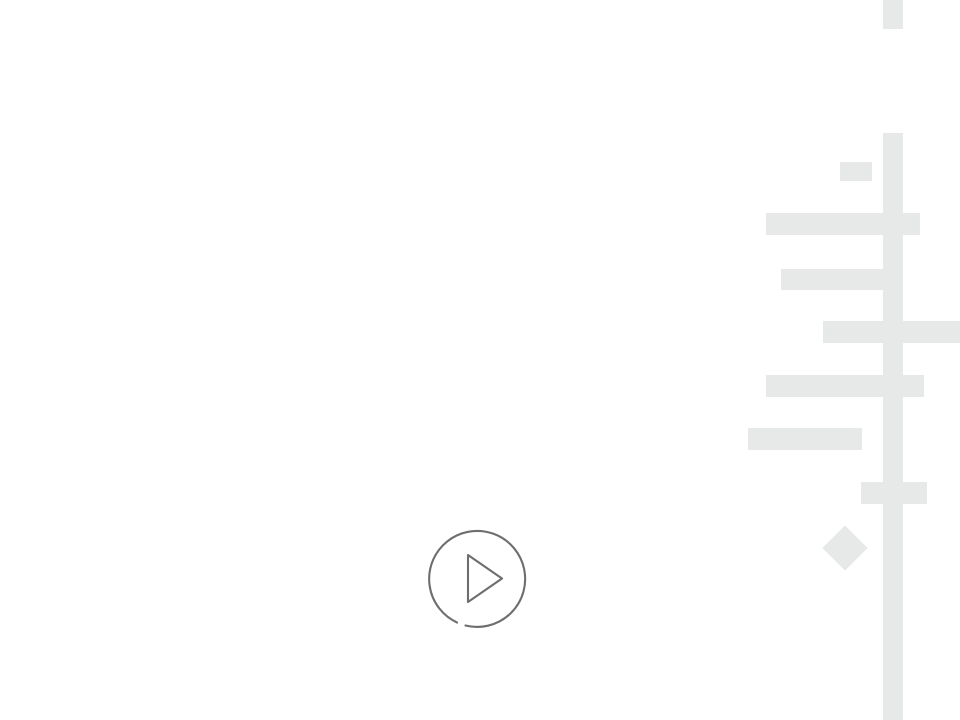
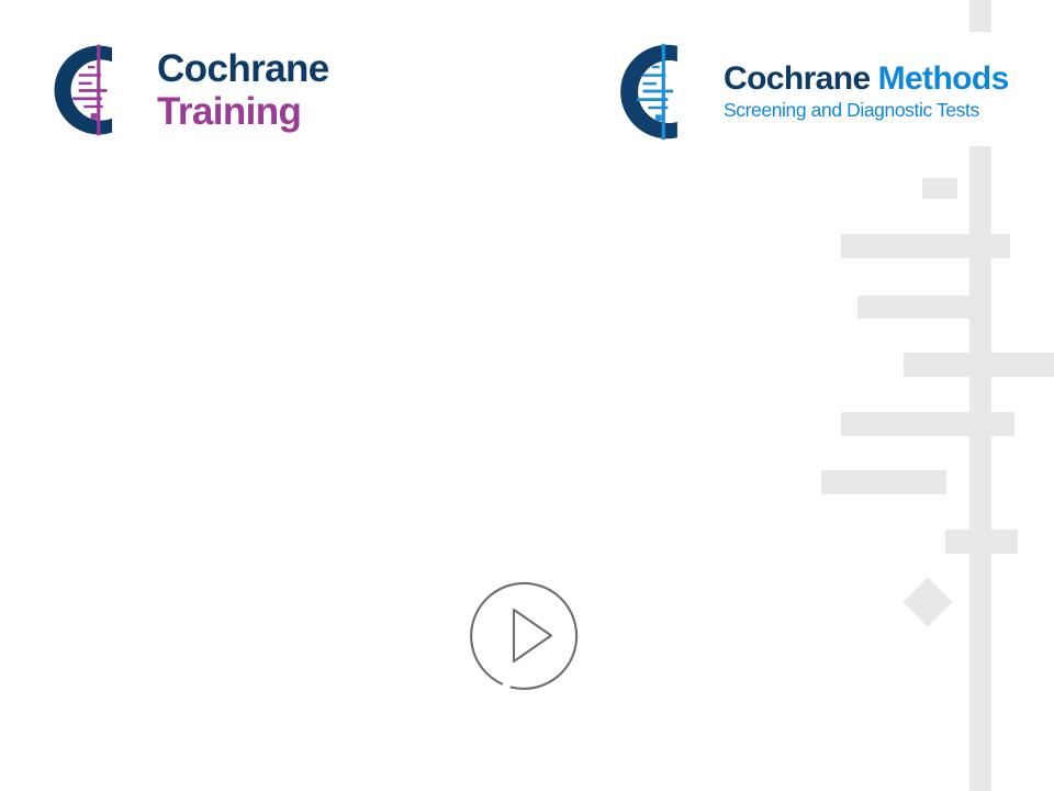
+ Cochrane
+ Training
+ Cochrane Methods
+ Screening and Diagnostic Tests
